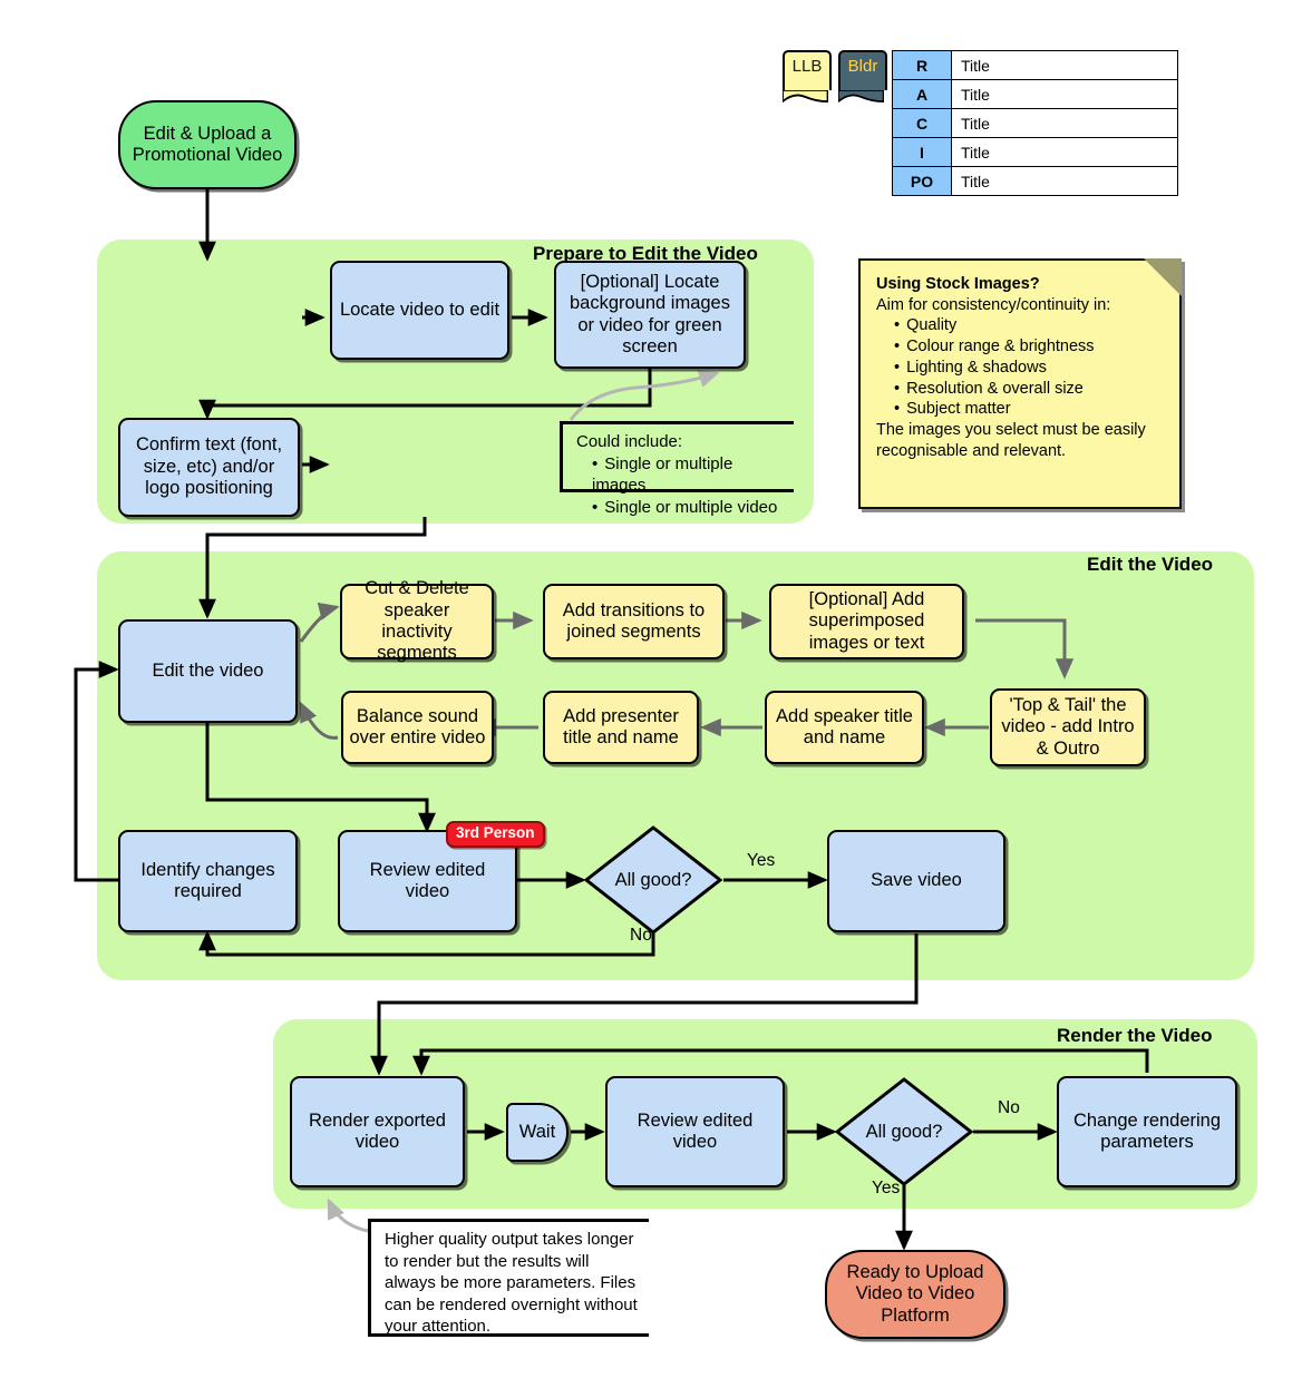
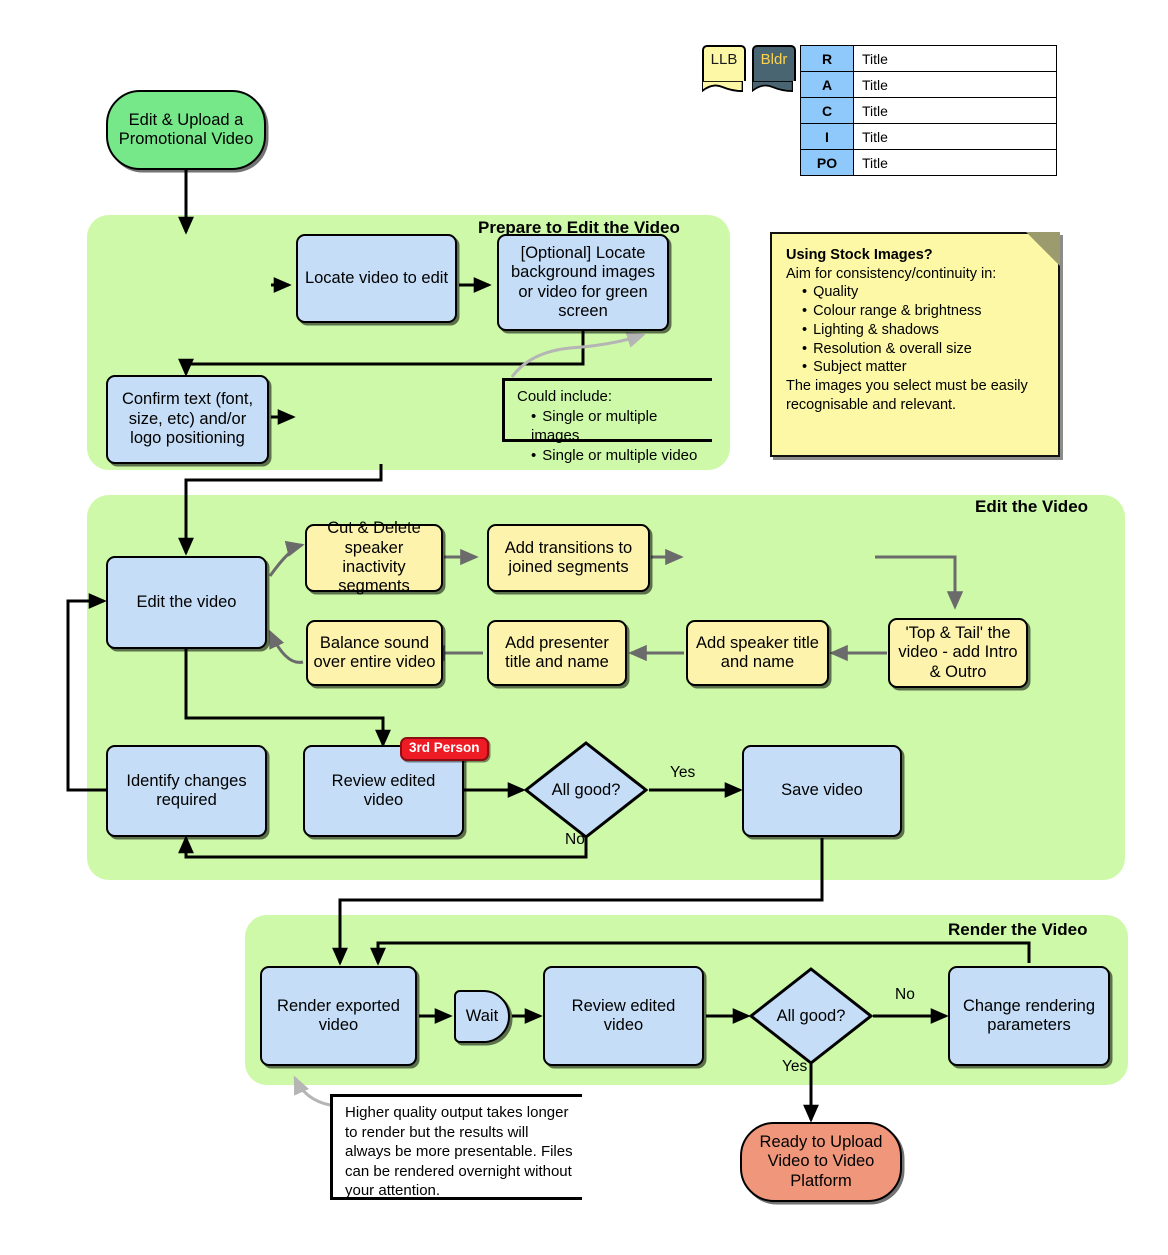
  Prepare to Edit the Video
  Edit the Video
  Render the Video
  LLB
  Bldr
  R	Title
  A	Title
  C	Title
  I	Title
  PO	Title
  Using Stock Images?
  Aim for consistency/continuity in:
  Quality
  Colour range & brightness
  Lighting & shadows
  Resolution & overall size
  Subject matter
  The images you select must be easily recognisable and relevant.
  Edit & Upload a Promotional Video
  Locate video to edit
  [Optional] Locate background images or video for green screen
  Confirm text (font, size, etc) and/or logo positioning
  Could include:
  Single or multiple images
  Single or multiple video
  Edit the video
  Cut & Delete speaker inactivity segments
  Add transitions to joined segments
- [Optional] Add superimposed images or text
  'Top & Tail' the video - add Intro & Outro
  Add speaker title and name
  Add presenter title and name
  Balance sound over entire video
  Identify changes required
  Review edited video
  3rd Person
  All good?
  Yes
  No
  Save video
  Render exported video
  Wait
  Review edited video
  All good?
  No
  Yes
  Change rendering parameters
- Higher quality output takes longer to render but the results will always be more parameters. Files can be rendered overnight without your attention.
+ Higher quality output takes longer to render but the results will always be more presentable. Files can be rendered overnight without your attention.
  Ready to Upload Video to Video Platform
